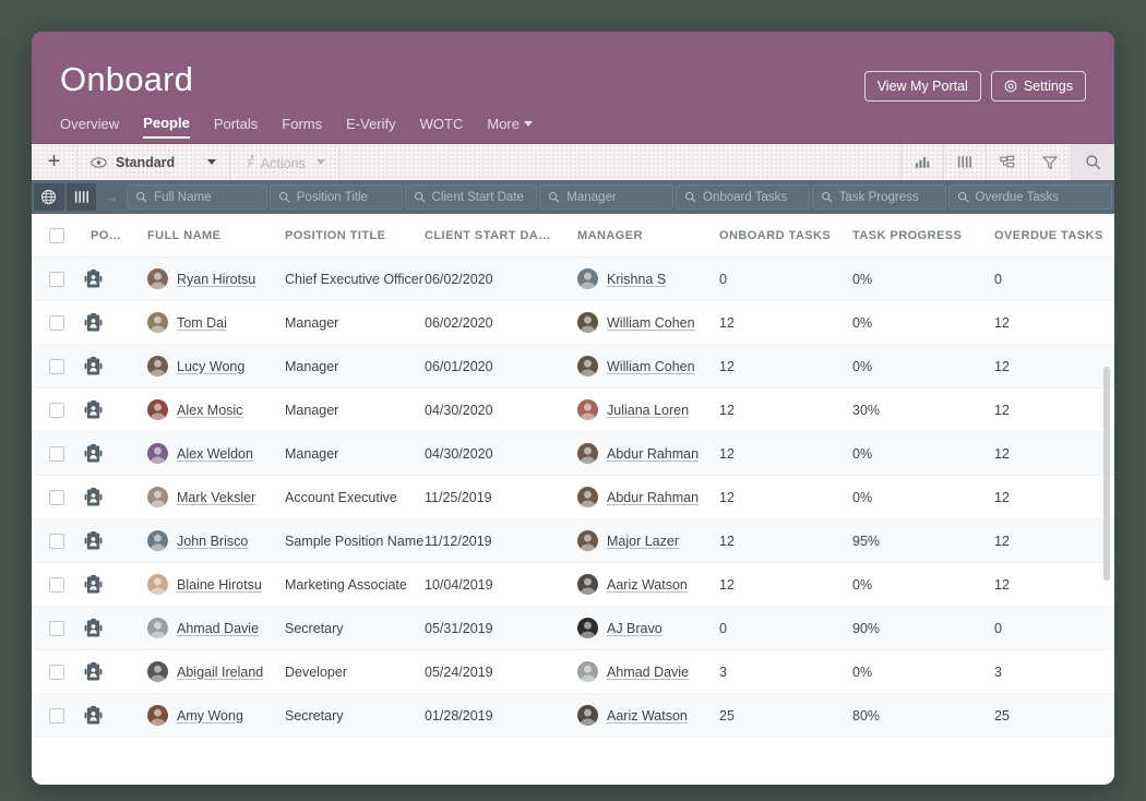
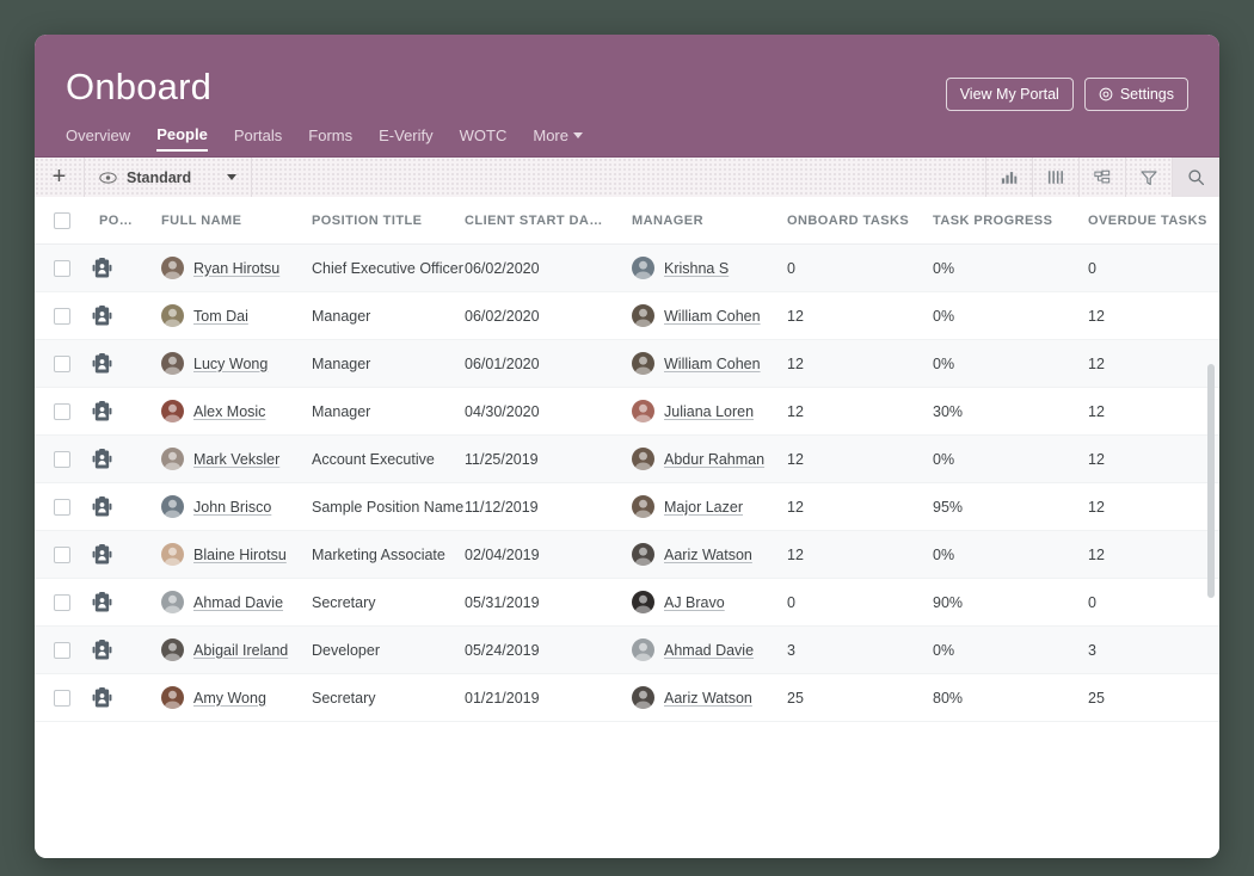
  Onboard
  View My Portal
  Settings
  Overview
  People
  Portals
  Forms
  E-Verify
  WOTC
  More
  +
  Standard
- Actions
- →
- Full Name
- Position Title
- Client Start Date
- Manager
- Onboard Tasks
- Task Progress
- Overdue Tasks
  	PORTA	FULL NAME	POSITION TITLE	CLIENT START DA…	MANAGER	ONBOARD TASKS	TASK PROGRESS	OVERDUE TASKS
  		Ryan Hirotsu	Chief Executive Officer	06/02/2020	Krishna S	0	0%	0
  		Tom Dai	Manager	06/02/2020	William Cohen	12	0%	12
  		Lucy Wong	Manager	06/01/2020	William Cohen	12	0%	12
  		Alex Mosic	Manager	04/30/2020	Juliana Loren	12	30%	12
- 		Alex Weldon	Manager	04/30/2020	Abdur Rahman	12	0%	12
  		Mark Veksler	Account Executive	11/25/2019	Abdur Rahman	12	0%	12
  		John Brisco	Sample Position Name	11/12/2019	Major Lazer	12	95%	12
- 		Blaine Hirotsu	Marketing Associate	10/04/2019	Aariz Watson	12	0%	12
+ 		Blaine Hirotsu	Marketing Associate	02/04/2019	Aariz Watson	12	0%	12
  		Ahmad Davie	Secretary	05/31/2019	AJ Bravo	0	90%	0
  		Abigail Ireland	Developer	05/24/2019	Ahmad Davie	3	0%	3
- 		Amy Wong	Secretary	01/28/2019	Aariz Watson	25	80%	25
+ 		Amy Wong	Secretary	01/21/2019	Aariz Watson	25	80%	25
